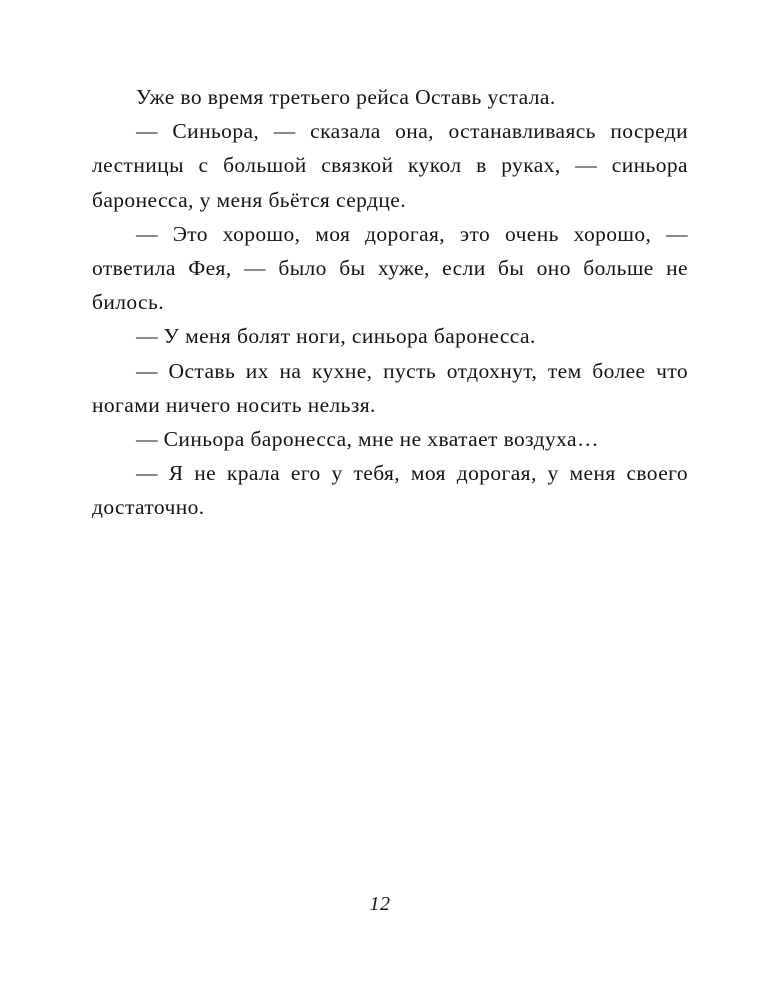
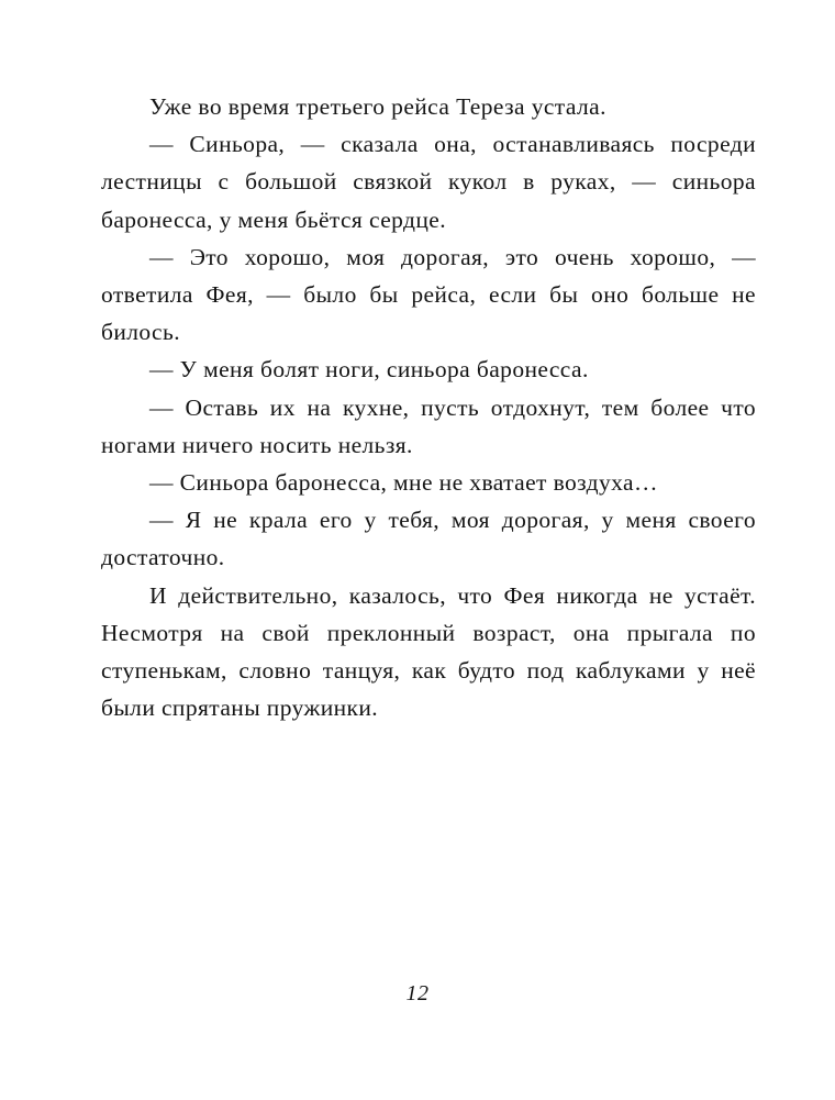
- Уже во время третьего рейса Оставь устала.
+ Уже во время третьего рейса Тереза устала.
  — Синьора, — сказала она, останавливаясь посреди лестницы с большой связкой кукол в руках, — синьора баронесса, у меня бьётся сердце.
- — Это хорошо, моя дорогая, это очень хорошо, — ответила Фея, — было бы хуже, если бы оно больше не билось.
+ — Это хорошо, моя дорогая, это очень хорошо, — ответила Фея, — было бы рейса, если бы оно больше не билось.
  — У меня болят ноги, синьора баронесса.
  — Оставь их на кухне, пусть отдохнут, тем более что ногами ничего носить нельзя.
  — Синьора баронесса, мне не хватает воздуха…
  — Я не крала его у тебя, моя дорогая, у меня своего достаточно.
+ И действительно, казалось, что Фея никогда не устаёт. Несмотря на свой преклонный возраст, она прыгала по ступенькам, словно танцуя, как будто под каблуками у неё были спрятаны пружинки.
  12
